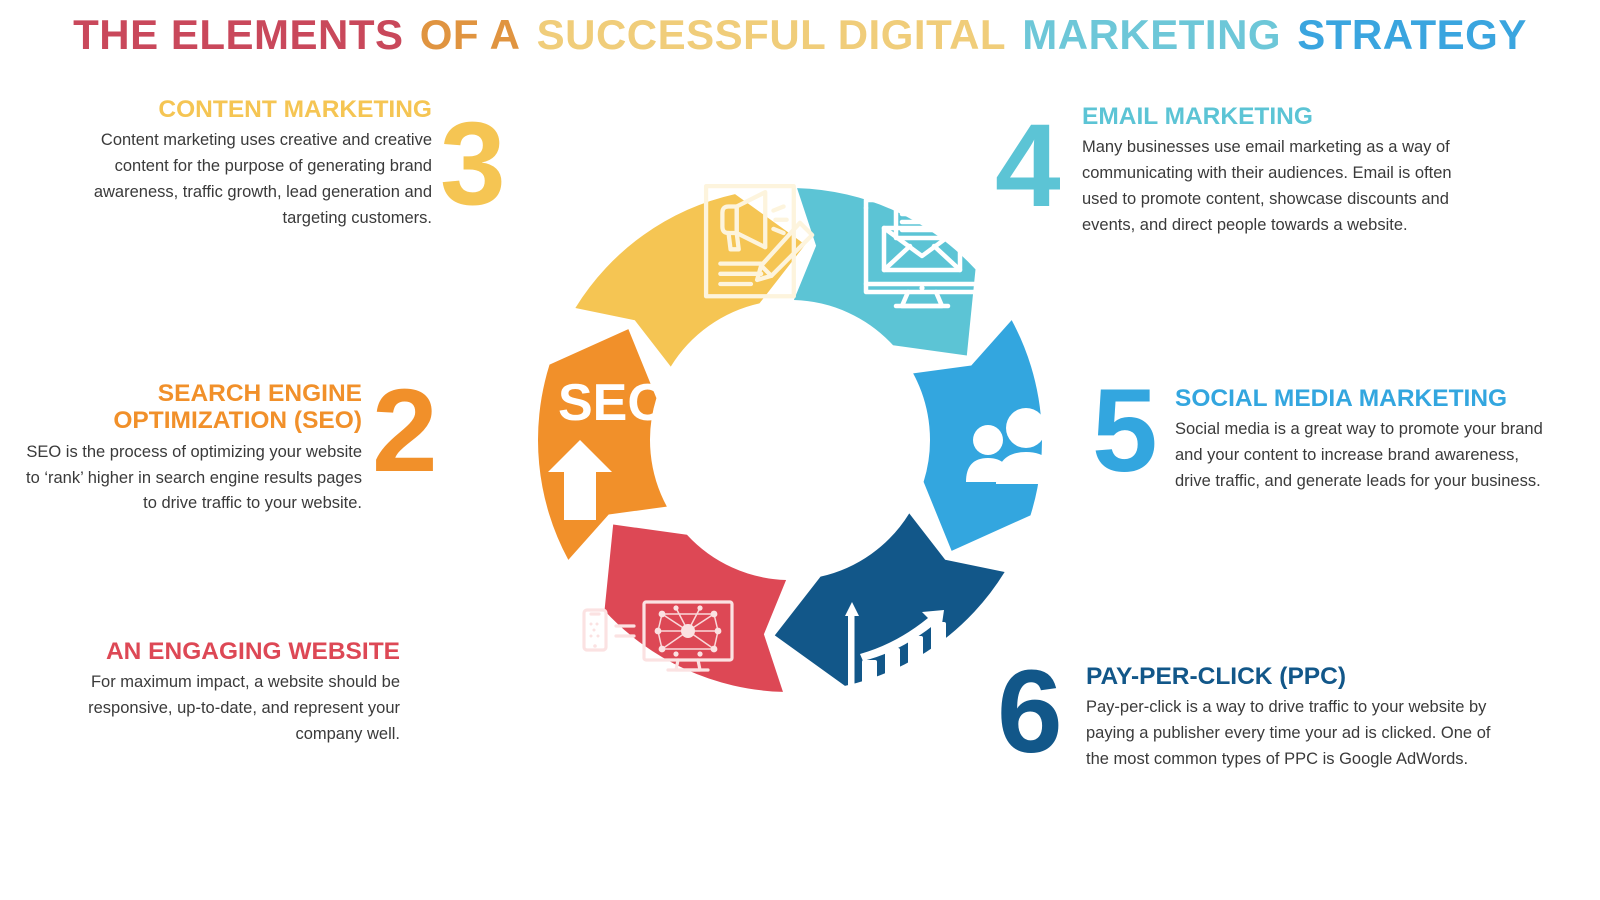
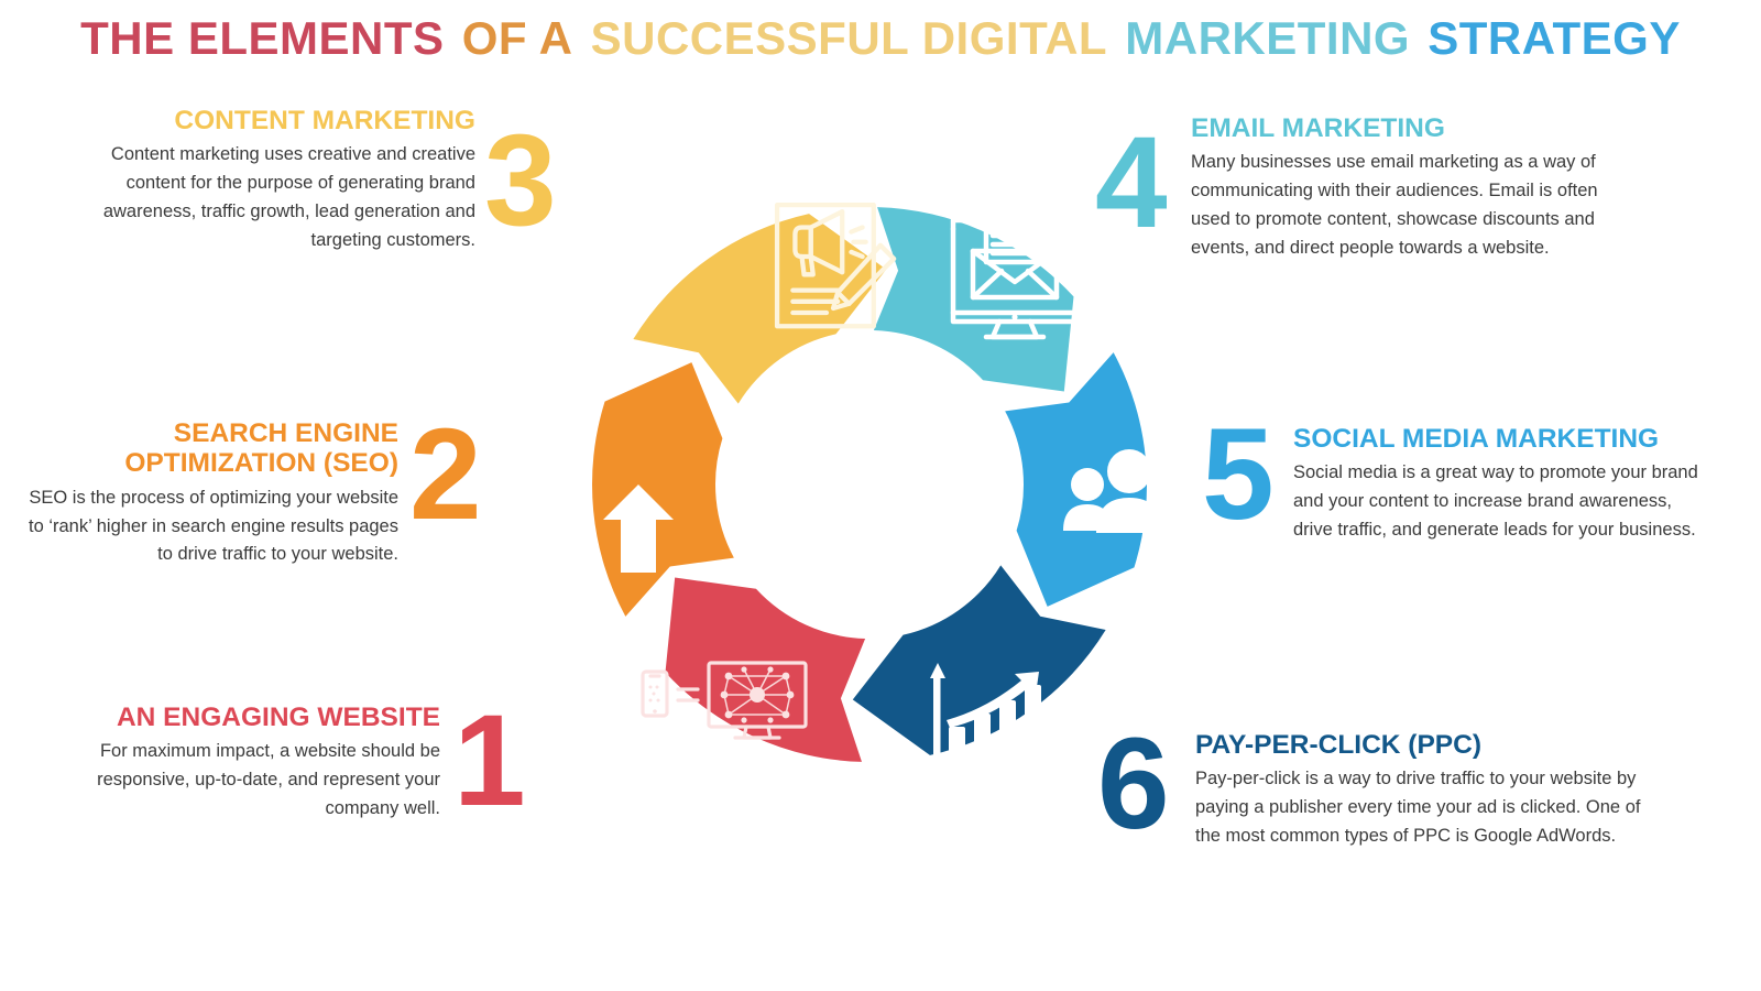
  THE ELEMENTS OF A SUCCESSFUL DIGITAL MARKETING STRATEGY
  CONTENT MARKETING
  Content marketing uses creative and creative content for the purpose of generating brand awareness, traffic growth, lead generation and targeting customers.
  3
  SEARCH ENGINE OPTIMIZATION (SEO)
  SEO is the process of optimizing your website to ‘rank’ higher in search engine results pages to drive traffic to your website.
  2
  AN ENGAGING WEBSITE
  For maximum impact, a website should be responsive, up-to-date, and represent your company well.
+ 1
  EMAIL MARKETING
  Many businesses use email marketing as a way of communicating with their audiences. Email is often used to promote content, showcase discounts and events, and direct people towards a website.
  4
  SOCIAL MEDIA MARKETING
  Social media is a great way to promote your brand and your content to increase brand awareness, drive traffic, and generate leads for your business.
  5
  PAY-PER-CLICK (PPC)
  Pay-per-click is a way to drive traffic to your website by paying a publisher every time your ad is clicked. One of the most common types of PPC is Google AdWords.
  6
- SEO
